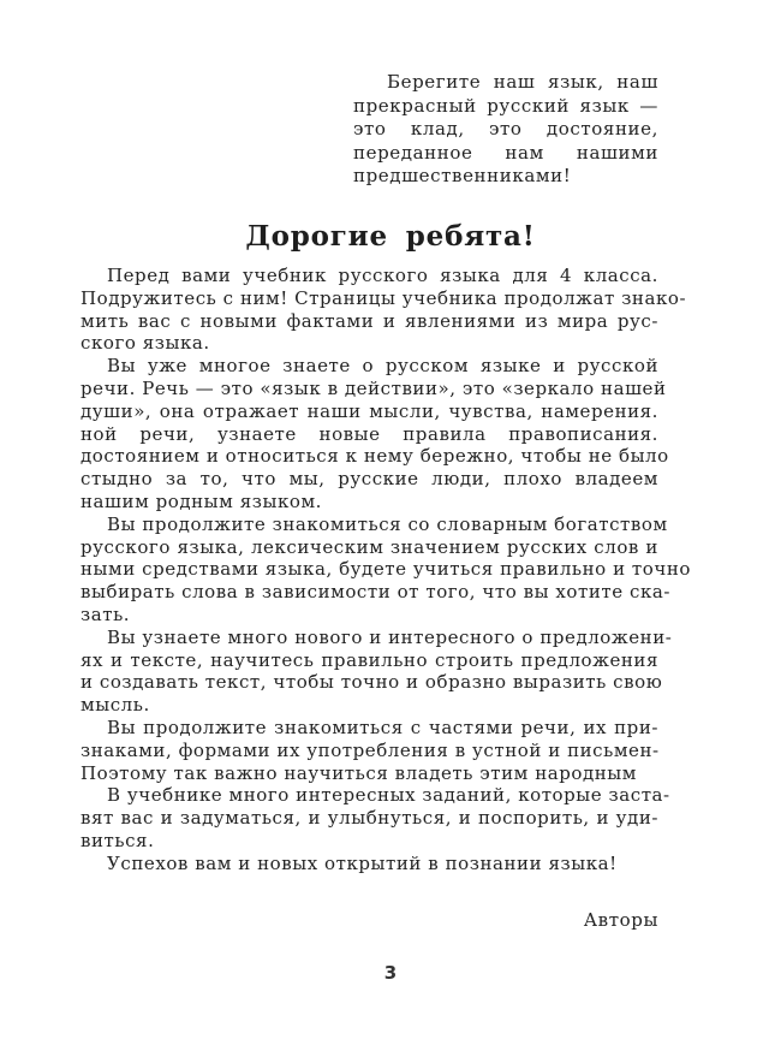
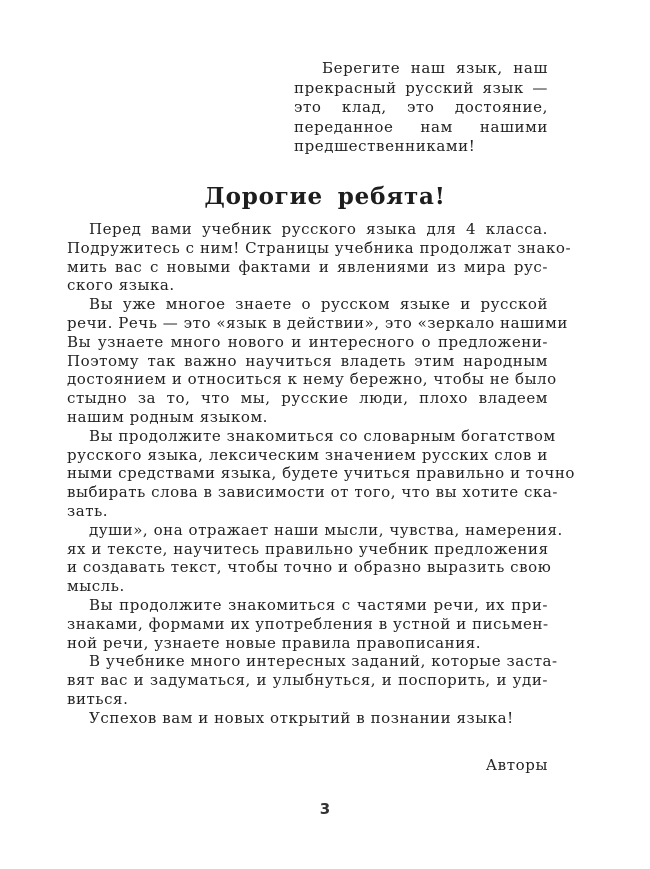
  Берегите наш язык, наш
  прекрасный русский язык —
  это клад, это достояние,
  переданное нам нашими
  предшественниками!
  Дорогие ребята!
  Перед вами учебник русского языка для 4 класса.
  Подружитесь с ним! Страницы учебника продолжат знако-
  мить вас с новыми фактами и явлениями из мира рус-
  ского языка.
  Вы уже многое знаете о русском языке и русской
- речи. Речь — это «язык в действии», это «зеркало нашей
+ речи. Речь — это «язык в действии», это «зеркало нашими
- души», она отражает наши мысли, чувства, намерения.
+ Вы узнаете много нового и интересного о предложени-
- ной речи, узнаете новые правила правописания.
+ Поэтому так важно научиться владеть этим народным
  достоянием и относиться к нему бережно, чтобы не было
  стыдно за то, что мы, русские люди, плохо владеем
  нашим родным языком.
  Вы продолжите знакомиться со словарным богатством
  русского языка, лексическим значением русских слов и
  ными средствами языка, будете учиться правильно и точно
  выбирать слова в зависимости от того, что вы хотите ска-
  зать.
- Вы узнаете много нового и интересного о предложени-
+ души», она отражает наши мысли, чувства, намерения.
- ях и тексте, научитесь правильно строить предложения
+ ях и тексте, научитесь правильно учебник предложения
  и создавать текст, чтобы точно и образно выразить свою
  мысль.
  Вы продолжите знакомиться с частями речи, их при-
  знаками, формами их употребления в устной и письмен-
- Поэтому так важно научиться владеть этим народным
+ ной речи, узнаете новые правила правописания.
  В учебнике много интересных заданий, которые заста-
  вят вас и задуматься, и улыбнуться, и поспорить, и уди-
  виться.
  Успехов вам и новых открытий в познании языка!
  Авторы
  3
